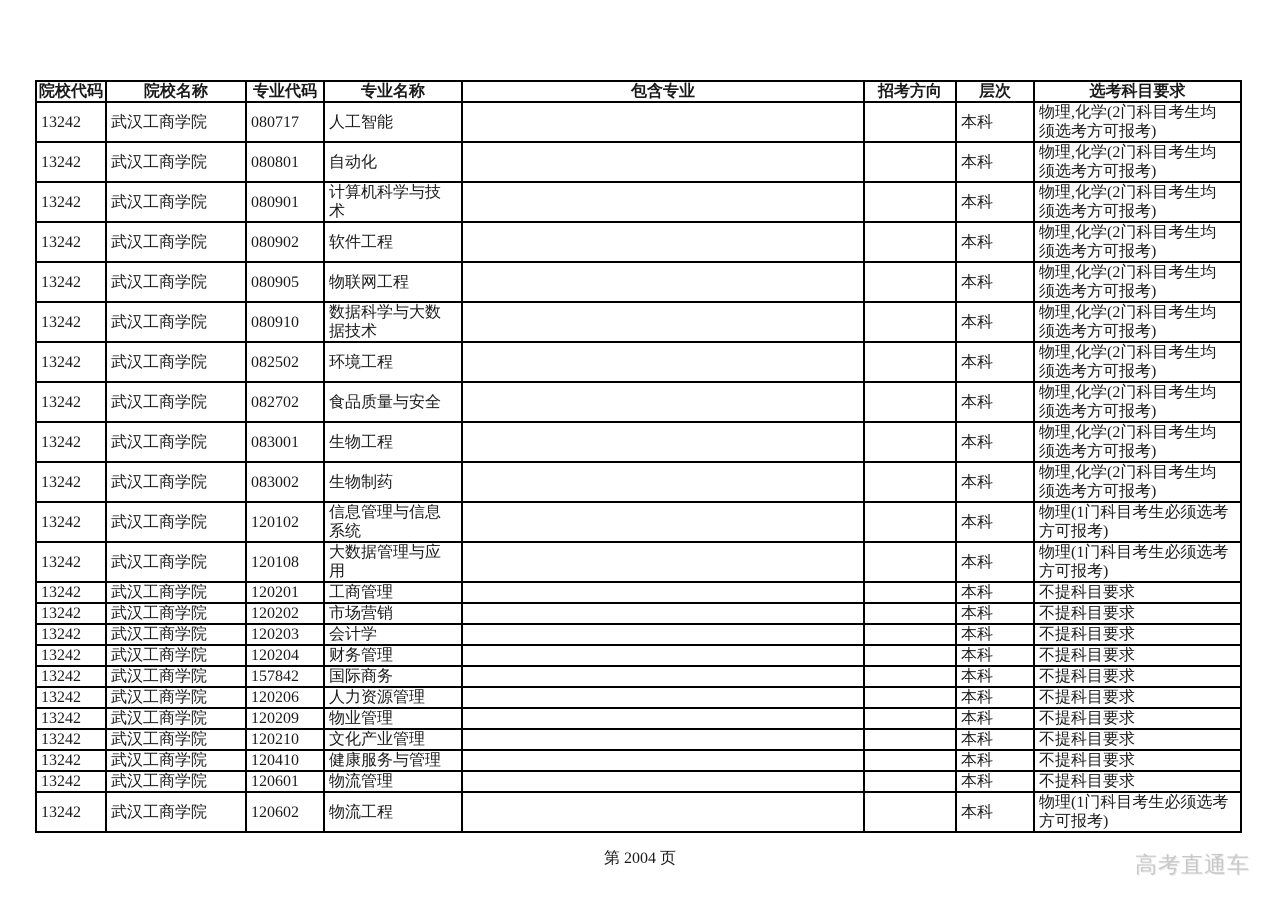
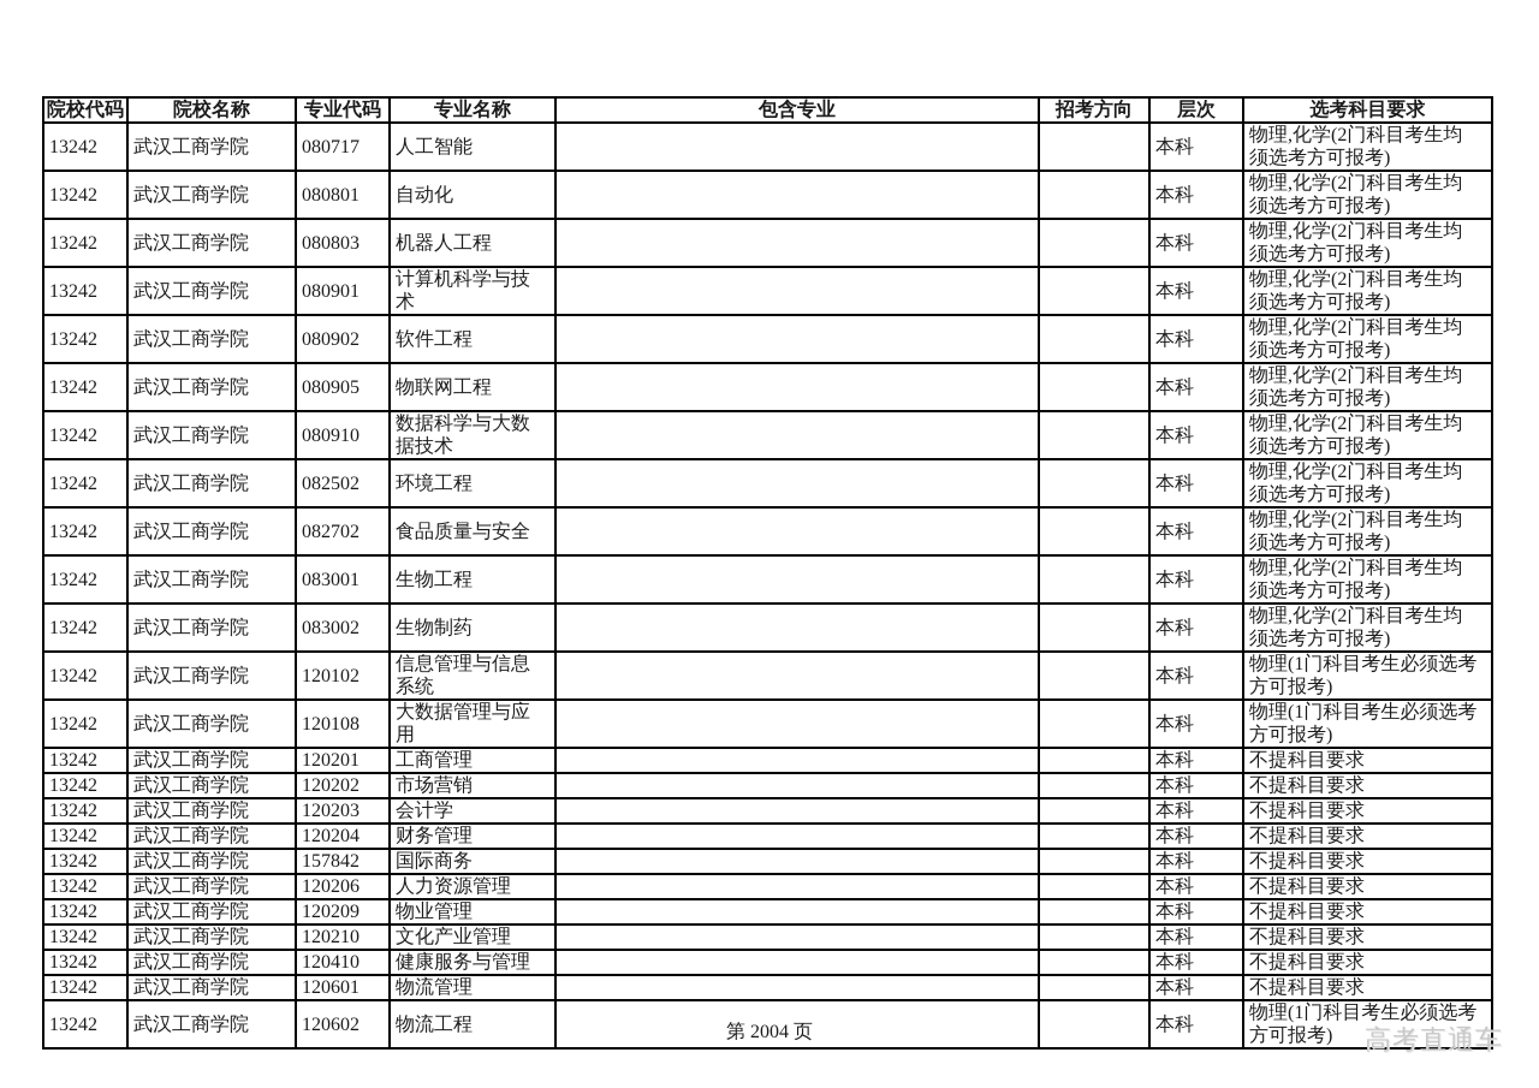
  院校代码	院校名称	专业代码	专业名称	包含专业	招考方向	层次	选考科目要求
  13242	武汉工商学院	080717	人工智能			本科	物理,化学(2门科目考生均 须选考方可报考)
  13242	武汉工商学院	080801	自动化			本科	物理,化学(2门科目考生均 须选考方可报考)
+ 13242	武汉工商学院	080803	机器人工程			本科	物理,化学(2门科目考生均 须选考方可报考)
  13242	武汉工商学院	080901	计算机科学与技 术			本科	物理,化学(2门科目考生均 须选考方可报考)
  13242	武汉工商学院	080902	软件工程			本科	物理,化学(2门科目考生均 须选考方可报考)
  13242	武汉工商学院	080905	物联网工程			本科	物理,化学(2门科目考生均 须选考方可报考)
  13242	武汉工商学院	080910	数据科学与大数 据技术			本科	物理,化学(2门科目考生均 须选考方可报考)
  13242	武汉工商学院	082502	环境工程			本科	物理,化学(2门科目考生均 须选考方可报考)
  13242	武汉工商学院	082702	食品质量与安全			本科	物理,化学(2门科目考生均 须选考方可报考)
  13242	武汉工商学院	083001	生物工程			本科	物理,化学(2门科目考生均 须选考方可报考)
  13242	武汉工商学院	083002	生物制药			本科	物理,化学(2门科目考生均 须选考方可报考)
  13242	武汉工商学院	120102	信息管理与信息 系统			本科	物理(1门科目考生必须选考 方可报考)
  13242	武汉工商学院	120108	大数据管理与应 用			本科	物理(1门科目考生必须选考 方可报考)
  13242	武汉工商学院	120201	工商管理			本科	不提科目要求
  13242	武汉工商学院	120202	市场营销			本科	不提科目要求
  13242	武汉工商学院	120203	会计学			本科	不提科目要求
  13242	武汉工商学院	120204	财务管理			本科	不提科目要求
  13242	武汉工商学院	157842	国际商务			本科	不提科目要求
  13242	武汉工商学院	120206	人力资源管理			本科	不提科目要求
  13242	武汉工商学院	120209	物业管理			本科	不提科目要求
  13242	武汉工商学院	120210	文化产业管理			本科	不提科目要求
  13242	武汉工商学院	120410	健康服务与管理			本科	不提科目要求
  13242	武汉工商学院	120601	物流管理			本科	不提科目要求
  13242	武汉工商学院	120602	物流工程			本科	物理(1门科目考生必须选考 方可报考)
  第 2004 页
  高考直通车
